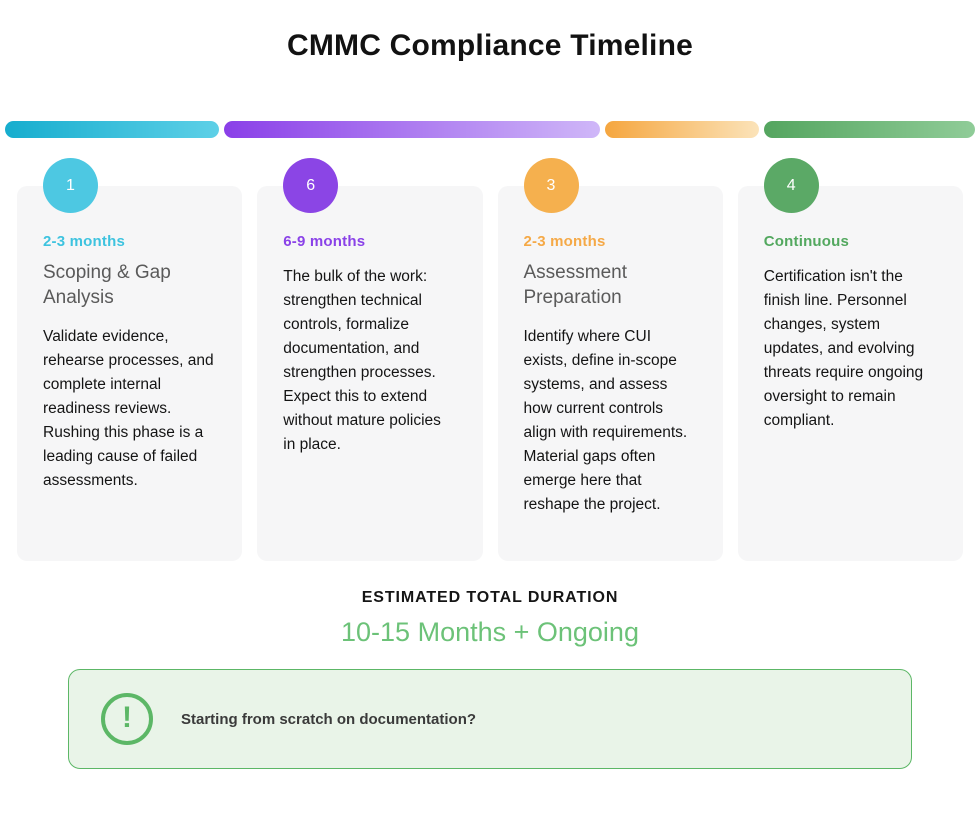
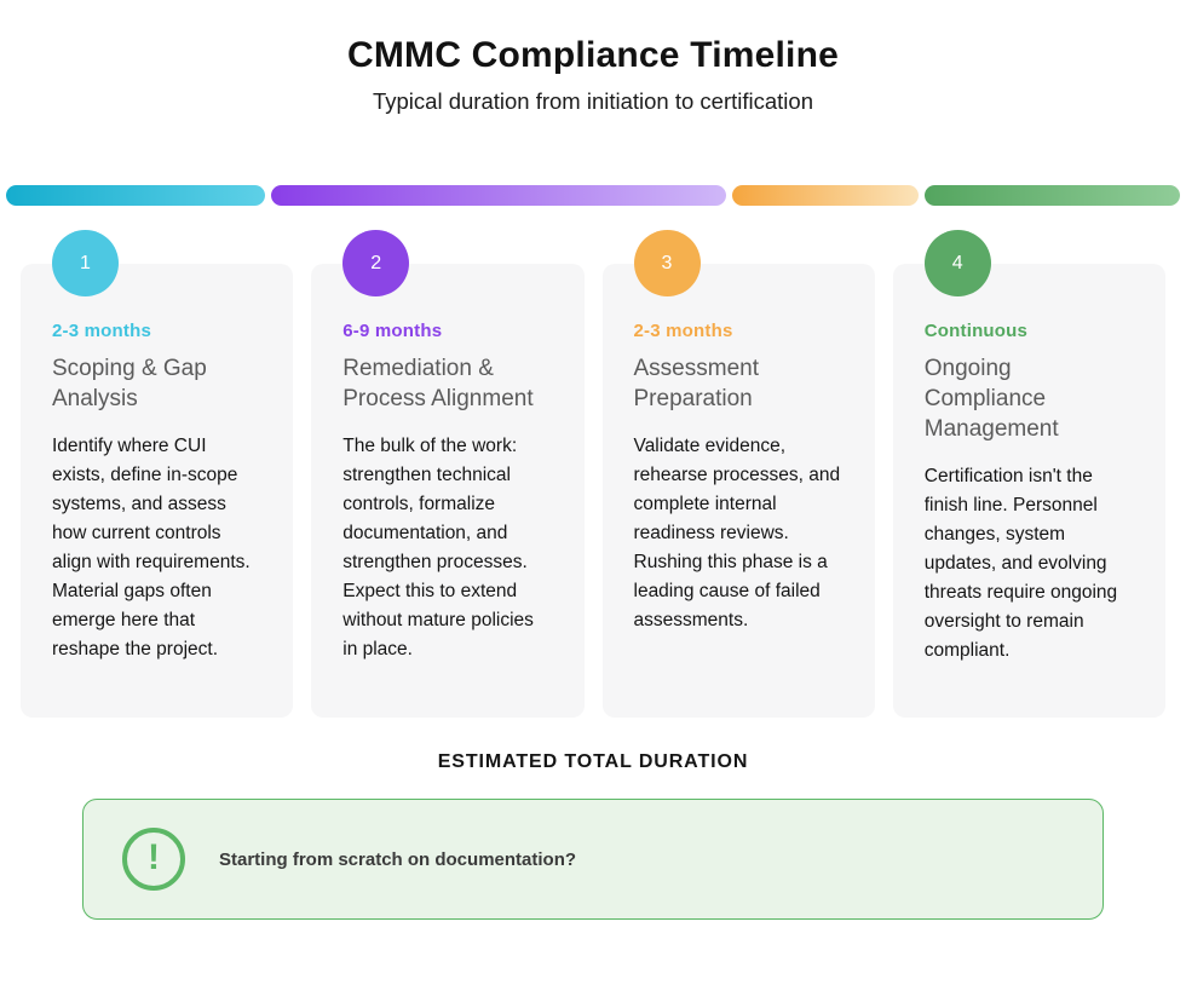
  CMMC Compliance Timeline
+ Typical duration from initiation to certification
  1
  2-3 months
  Scoping & Gap Analysis
- Validate evidence, rehearse processes, and complete internal readiness reviews. Rushing this phase is a leading cause of failed assessments.
+ Identify where CUI exists, define in-scope systems, and assess how current controls align with requirements. Material gaps often emerge here that reshape the project.
- 6
+ 2
  6-9 months
+ Remediation & Process Alignment
  The bulk of the work: strengthen technical controls, formalize documentation, and strengthen processes. Expect this to extend without mature policies in place.
  3
  2-3 months
  Assessment Preparation
- Identify where CUI exists, define in-scope systems, and assess how current controls align with requirements. Material gaps often emerge here that reshape the project.
+ Validate evidence, rehearse processes, and complete internal readiness reviews. Rushing this phase is a leading cause of failed assessments.
  4
  Continuous
+ Ongoing Compliance Management
  Certification isn't the finish line. Personnel changes, system updates, and evolving threats require ongoing oversight to remain compliant.
  ESTIMATED TOTAL DURATION
- 10-15 Months + Ongoing
  !
  Starting from scratch on documentation?
